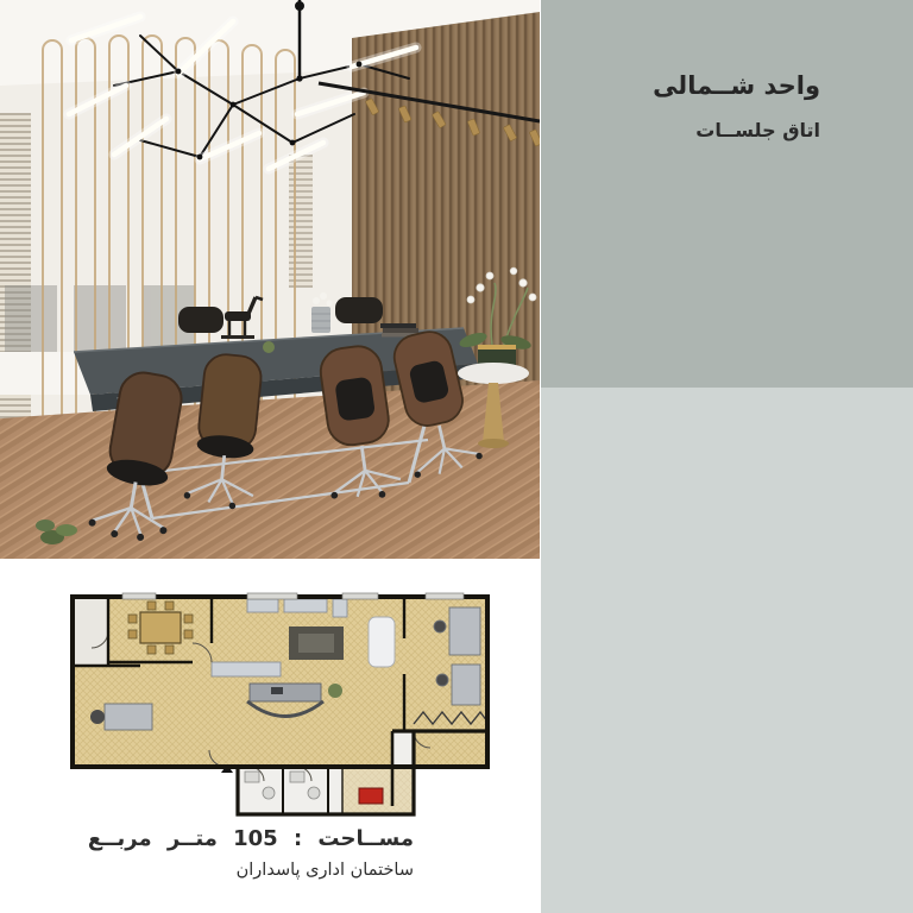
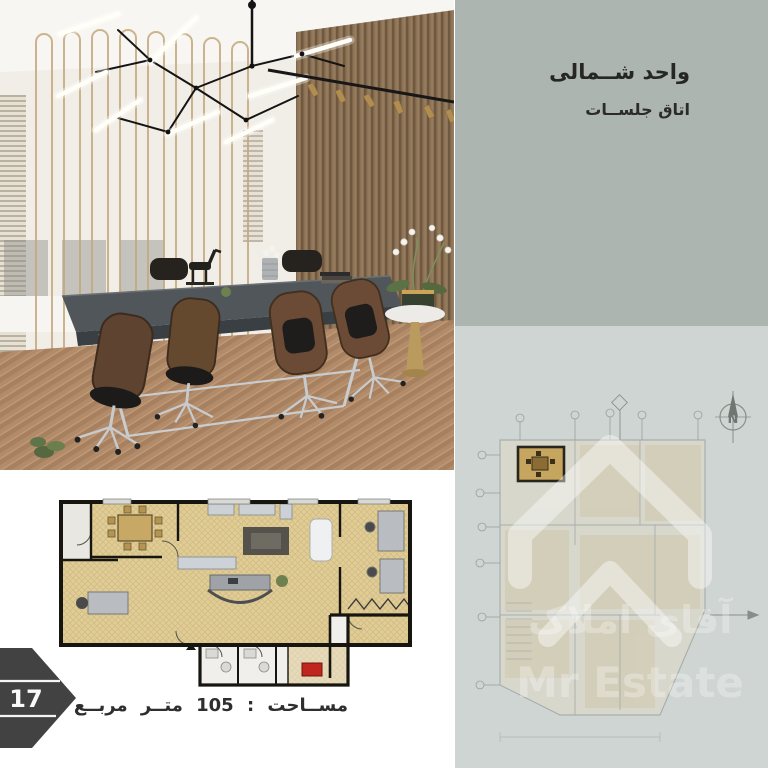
  واحد شــمالی
  اتاق جلســات
+ N
+ آقای املاک
+ Mr Estate
+ 17
  مســاحت : 105 متــر مربــع
- ساختمان اداری پاسداران
